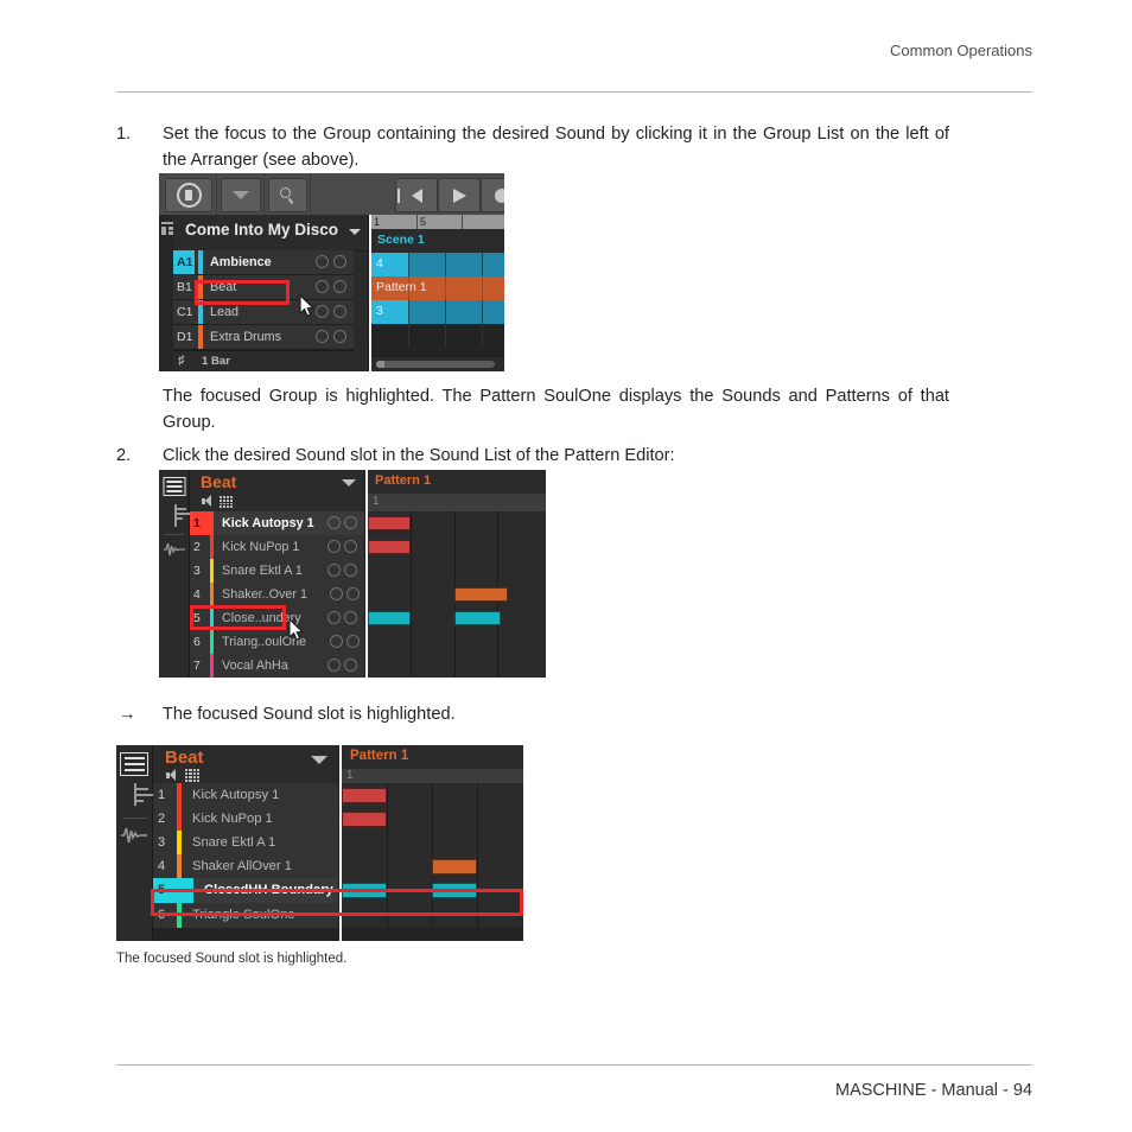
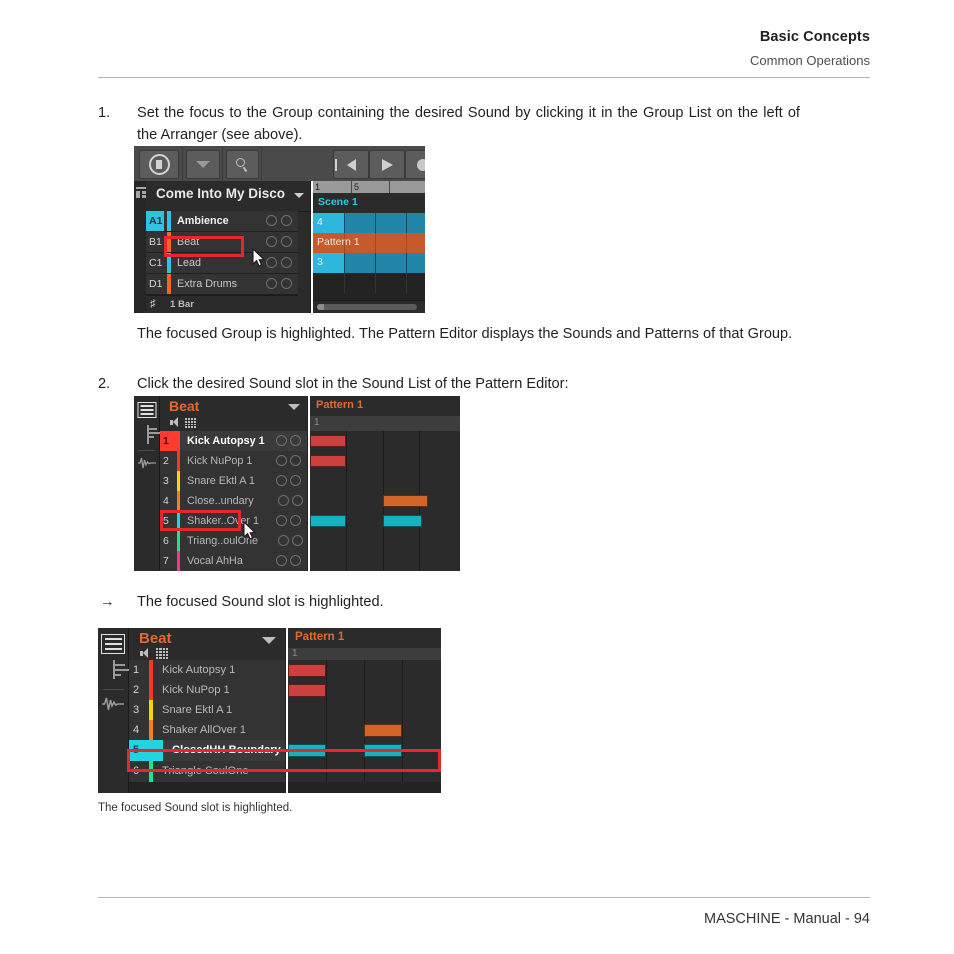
+ Basic Concepts
  Common Operations
  1.
  Set the focus to the Group containing the desired Sound by clicking it in the Group List on the left of the Arranger (see above).
  Come Into My Disco
  A1
  Ambience
  B1
  Beat
  C1
  Lead
  D1
  Extra Drums
  ♯
  1 Bar
  1
  5
  Scene 1
  4
  Pattern 1
  3
- The focused Group is highlighted. The Pattern SoulOne displays the Sounds and Patterns of that Group.
+ The focused Group is highlighted. The Pattern Editor displays the Sounds and Patterns of that Group.
  2.
  Click the desired Sound slot in the Sound List of the Pattern Editor:
  Beat
  1
  Kick Autopsy 1
  2
  Kick NuPop 1
  3
  Snare Ektl A 1
  4
- Shaker..Over 1
+ Close..undary
  5
- Close..undary
+ Shaker..Over 1
  6
  Triang..oulOne
  7
  Vocal AhHa
  Pattern 1
  1
  →
  The focused Sound slot is highlighted.
  Beat
  1
  Kick Autopsy 1
  2
  Kick NuPop 1
  3
  Snare Ektl A 1
  4
  Shaker AllOver 1
  5
  ClosedHH Boundary
  6
  Triangle SoulOne
  Pattern 1
  1
  The focused Sound slot is highlighted.
  MASCHINE - Manual - 94
